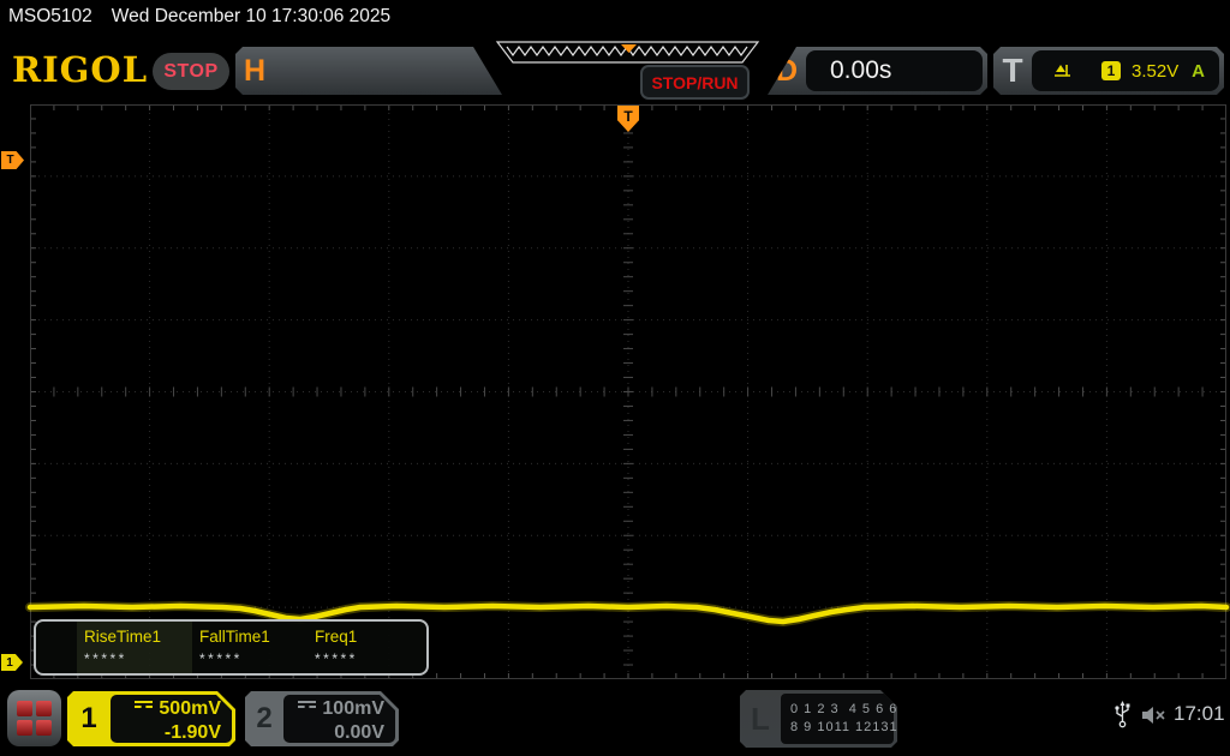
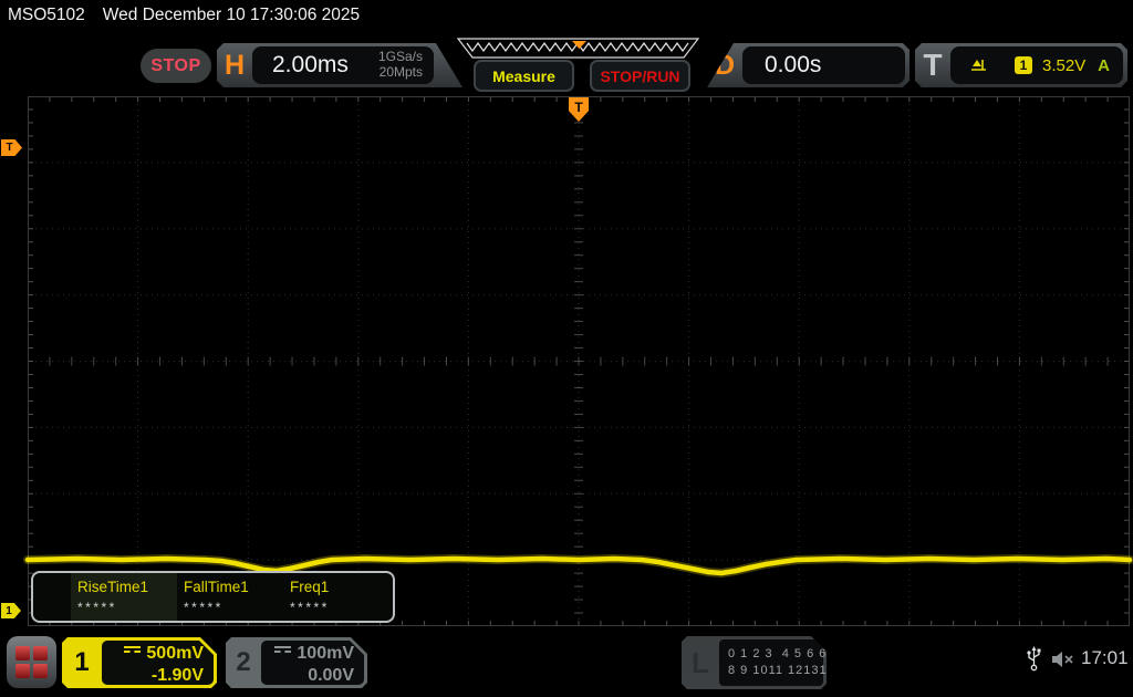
  MSO5102 Wed December 10 17:30:06 2025
- RIGOL
  STOP
  H
+ 2.00ms
+ 1GSa/s
+ 20Mpts
+ Measure
  STOP/RUN
  D
  0.00s
  T
  1
  3.52V
  A
  T
  T
  1
  RiseTime1
  *****
  FallTime1
  *****
  Freq1
  *****
  1
  500mV
  -1.90V
  2
  100mV
  0.00V
  0 1 2 3 4 5 6 6
  8 9 1011 12131
  17:01
